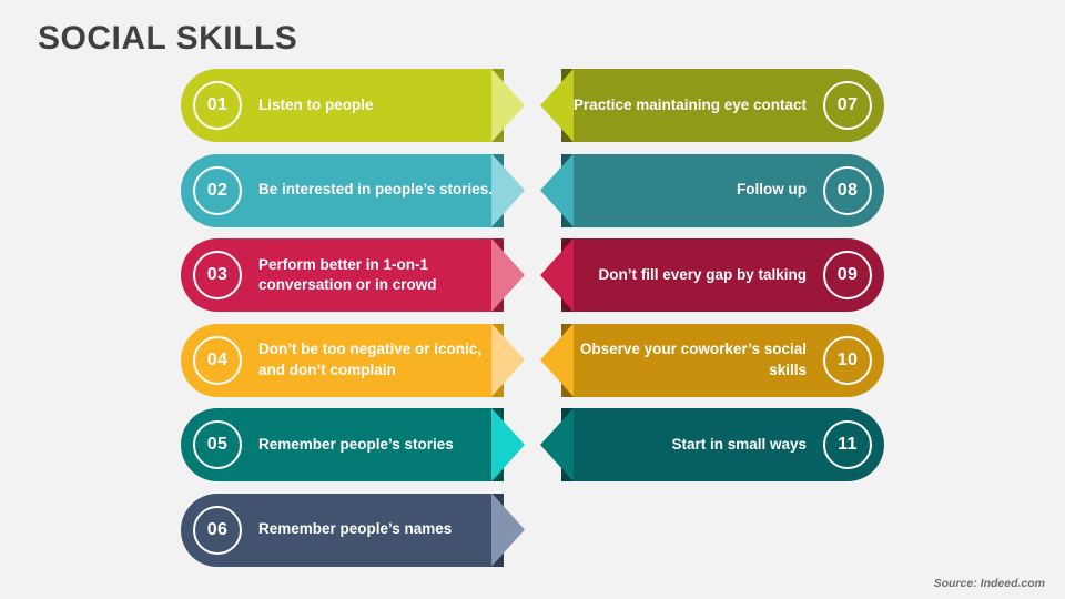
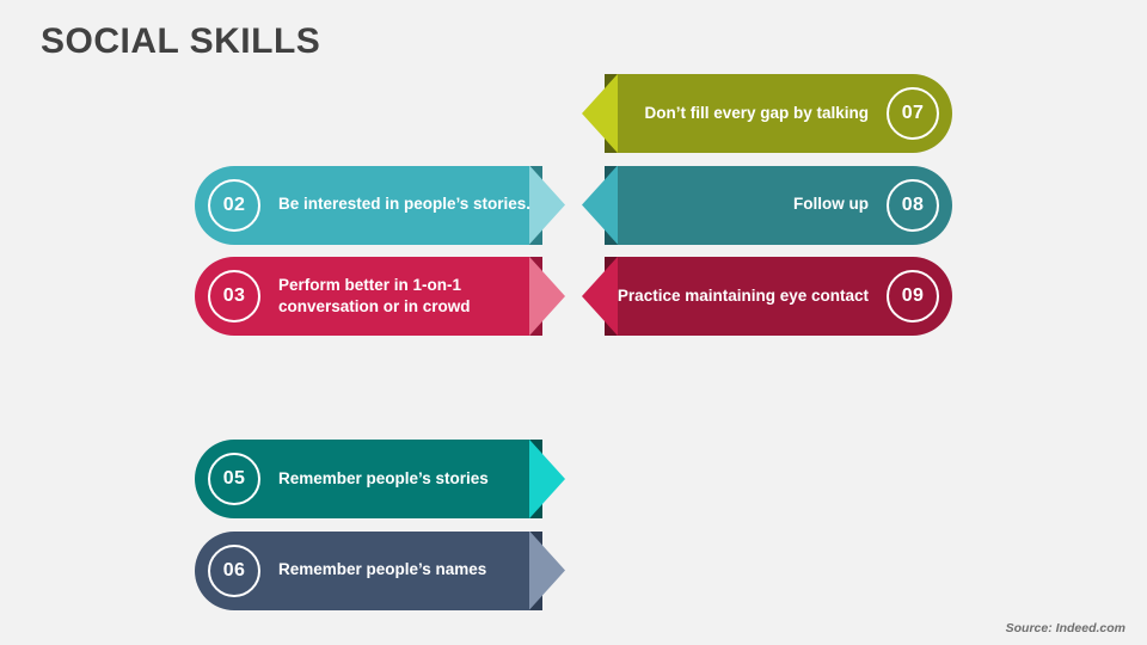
  SOCIAL SKILLS
- 01
- Listen to people
  07
- Practice maintaining eye contact
+ Don’t fill every gap by talking
  02
  Be interested in people’s stories.
  08
  Follow up
  03
  Perform better in 1-on-1 conversation or in crowd
  09
- Don’t fill every gap by talking
+ Practice maintaining eye contact
- 04
- Don’t be too negative or iconic, and don’t complain
- 10
- Observe your coworker’s social skills
  05
  Remember people’s stories
- 11
- Start in small ways
  06
  Remember people’s names
  Source: Indeed.com
